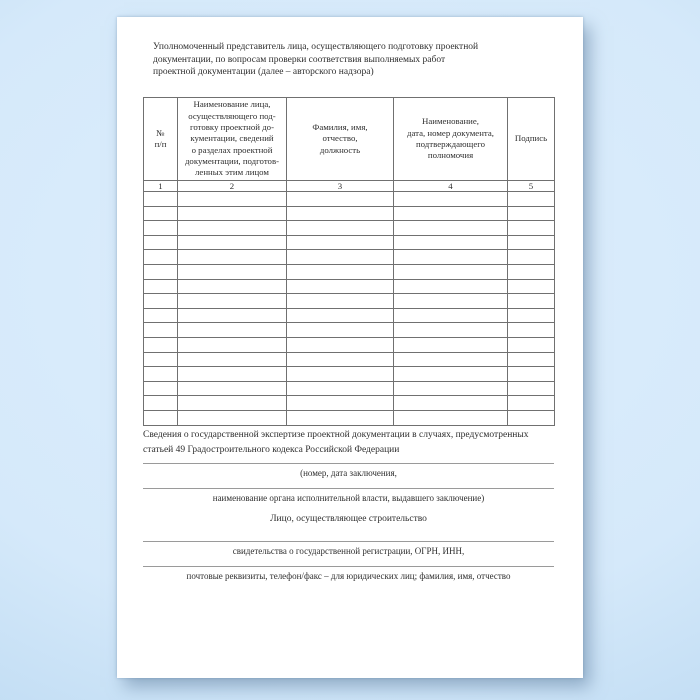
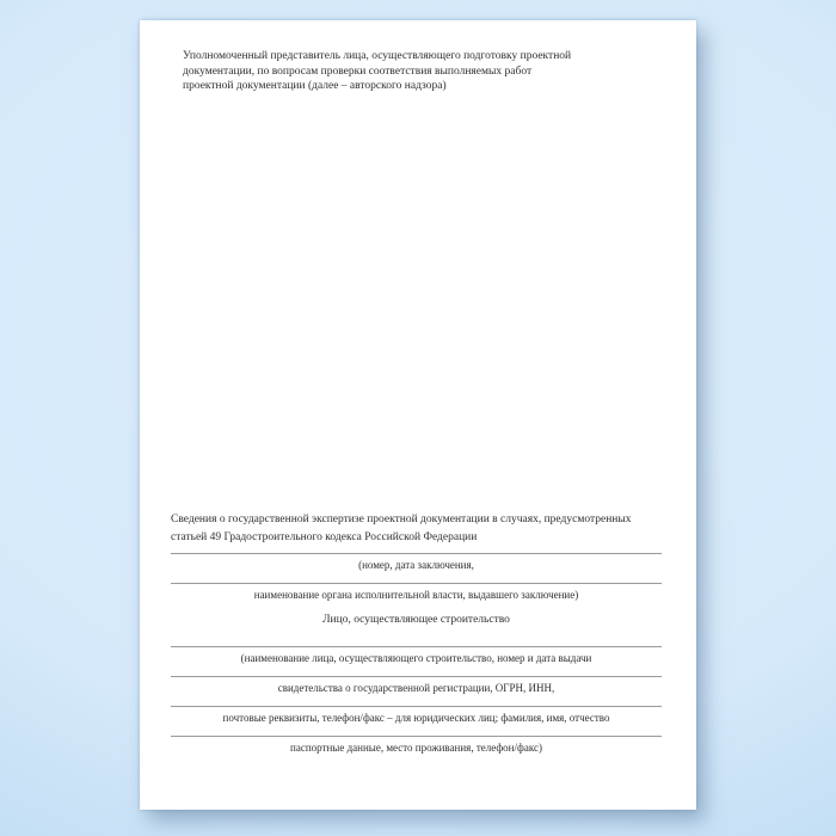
  Уполномоченный представитель лица, осуществляющего подготовку проектной
  документации, по вопросам проверки соответствия выполняемых работ
  проектной документации (далее – авторского надзора)
- № п/п	Наименование лица, осуществляющего под- готовку проектной до- кументации, сведений о разделах проектной документации, подготов- ленных этим лицом	Фамилия, имя, отчество, должность	Наименование, дата, номер документа, подтверждающего полномочия	Подпись
- 1	2	3	4	5
  Сведения о государственной экспертизе проектной документации в случаях, предусмотренных
  статьей 49 Градостроительного кодекса Российской Федерации
  (номер, дата заключения,
  наименование органа исполнительной власти, выдавшего заключение)
  Лицо, осуществляющее строительство
+ (наименование лица, осуществляющего строительство, номер и дата выдачи
  свидетельства о государственной регистрации, ОГРН, ИНН,
  почтовые реквизиты, телефон/факс – для юридических лиц; фамилия, имя, отчество
+ паспортные данные, место проживания, телефон/факс)
